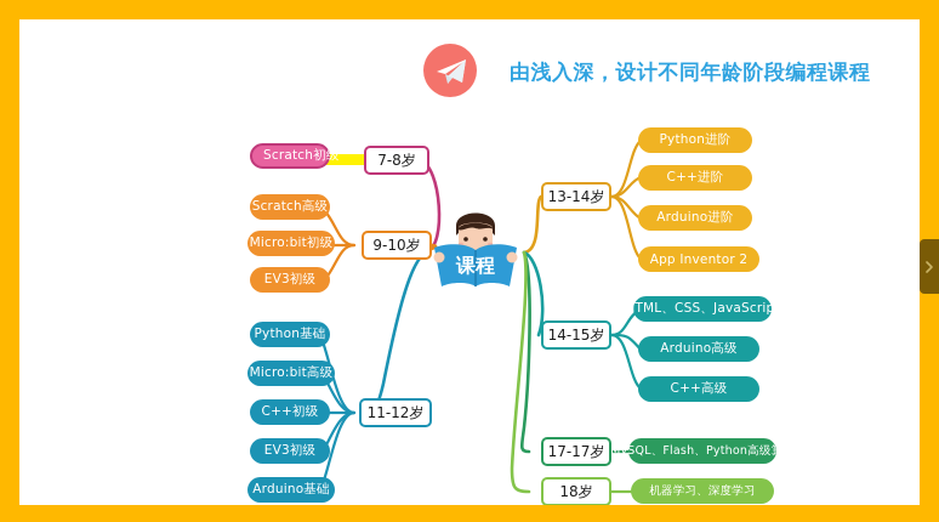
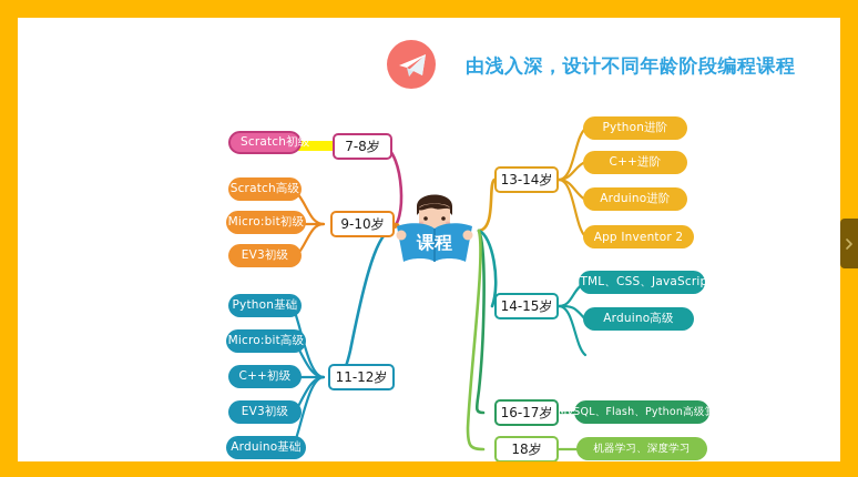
  由浅入深，设计不同年龄阶段编程课程
  课程
  7-8岁
  Scratch初级
  9-10岁
  Scratch高级
  Micro:bit初级
  EV3初级
  11-12岁
  Python基础
  Micro:bit高级
  C++初级
  EV3初级
  Arduino基础
  13-14岁
  Python进阶
  C++进阶
  Arduino进阶
  App Inventor 2
  14-15岁
  HTML、CSS、JavaScript
  Arduino高级
- C++高级
- 17-17岁
+ 16-17岁
  MySQL、Flash、Python高级算法
  18岁
  机器学习、深度学习
